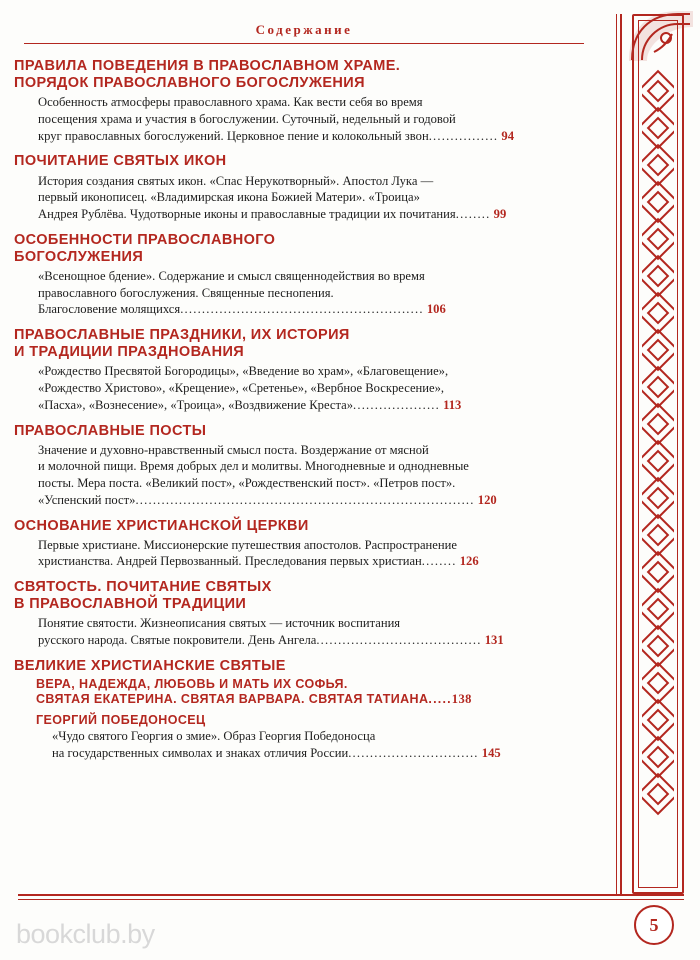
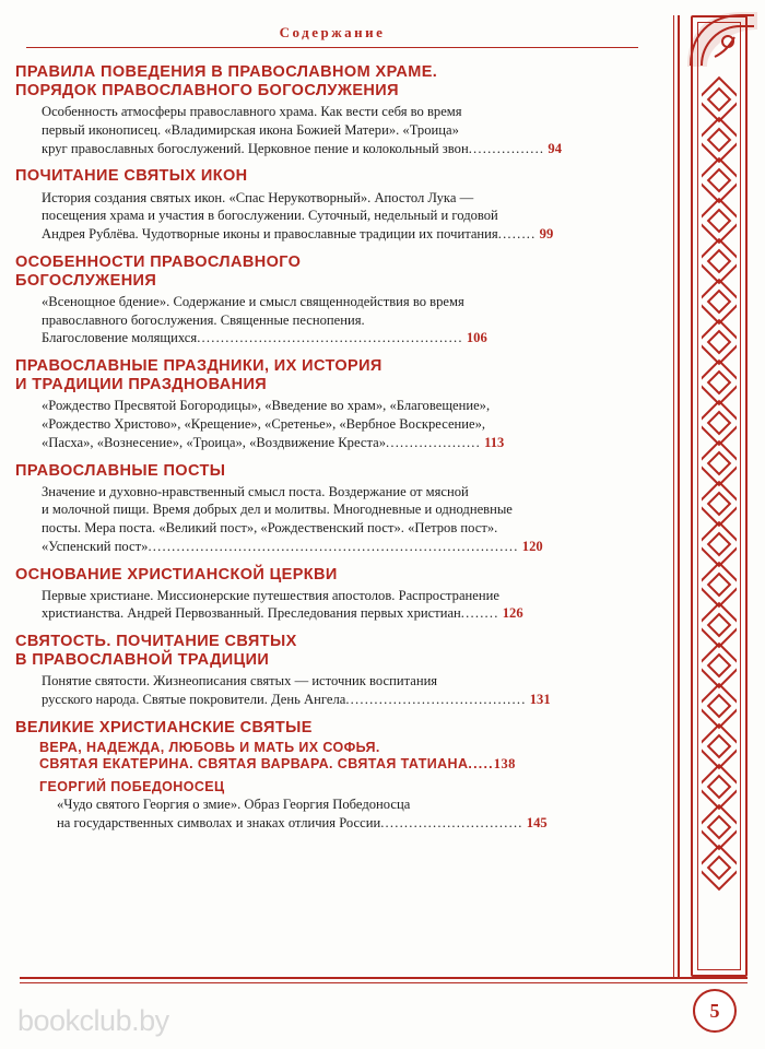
  Содержание
  ПРАВИЛА ПОВЕДЕНИЯ В ПРАВОСЛАВНОМ ХРАМЕ.
  ПОРЯДОК ПРАВОСЛАВНОГО БОГОСЛУЖЕНИЯ
  Особенность атмосферы православного храма. Как вести себя во время
- посещения храма и участия в богослужении. Суточный, недельный и годовой
+ первый иконописец. «Владимирская икона Божией Матери». «Троица»
  круг православных богослужений. Церковное пение и колокольный звон................ 94
  ПОЧИТАНИЕ СВЯТЫХ ИКОН
  История создания святых икон. «Спас Нерукотворный». Апостол Лука —
- первый иконописец. «Владимирская икона Божией Матери». «Троица»
+ посещения храма и участия в богослужении. Суточный, недельный и годовой
  Андрея Рублёва. Чудотворные иконы и православные традиции их почитания........ 99
  ОСОБЕННОСТИ ПРАВОСЛАВНОГО
  БОГОСЛУЖЕНИЯ
  «Всенощное бдение». Содержание и смысл священнодействия во время
  православного богослужения. Священные песнопения.
  Благословение молящихся........................................................ 106
  ПРАВОСЛАВНЫЕ ПРАЗДНИКИ, ИХ ИСТОРИЯ
  И ТРАДИЦИИ ПРАЗДНОВАНИЯ
  «Рождество Пресвятой Богородицы», «Введение во храм», «Благовещение»,
  «Рождество Христово», «Крещение», «Сретенье», «Вербное Воскресение»,
  «Пасха», «Вознесение», «Троица», «Воздвижение Креста».................... 113
  ПРАВОСЛАВНЫЕ ПОСТЫ
  Значение и духовно-нравственный смысл поста. Воздержание от мясной
  и молочной пищи. Время добрых дел и молитвы. Многодневные и однодневные
  посты. Мера поста. «Великий пост», «Рождественский пост». «Петров пост».
  «Успенский пост».............................................................................. 120
  ОСНОВАНИЕ ХРИСТИАНСКОЙ ЦЕРКВИ
  Первые христиане. Миссионерские путешествия апостолов. Распространение
  христианства. Андрей Первозванный. Преследования первых христиан........ 126
  СВЯТОСТЬ. ПОЧИТАНИЕ СВЯТЫХ
  В ПРАВОСЛАВНОЙ ТРАДИЦИИ
  Понятие святости. Жизнеописания святых — источник воспитания
  русского народа. Святые покровители. День Ангела...................................... 131
  ВЕЛИКИЕ ХРИСТИАНСКИЕ СВЯТЫЕ
  ВЕРА, НАДЕЖДА, ЛЮБОВЬ И МАТЬ ИХ СОФЬЯ.
  СВЯТАЯ ЕКАТЕРИНА. СВЯТАЯ ВАРВАРА. СВЯТАЯ ТАТИАНА.....138
  ГЕОРГИЙ ПОБЕДОНОСЕЦ
  «Чудо святого Георгия о змие». Образ Георгия Победоносца
  на государственных символах и знаках отличия России.............................. 145
  5
  bookclub.by
